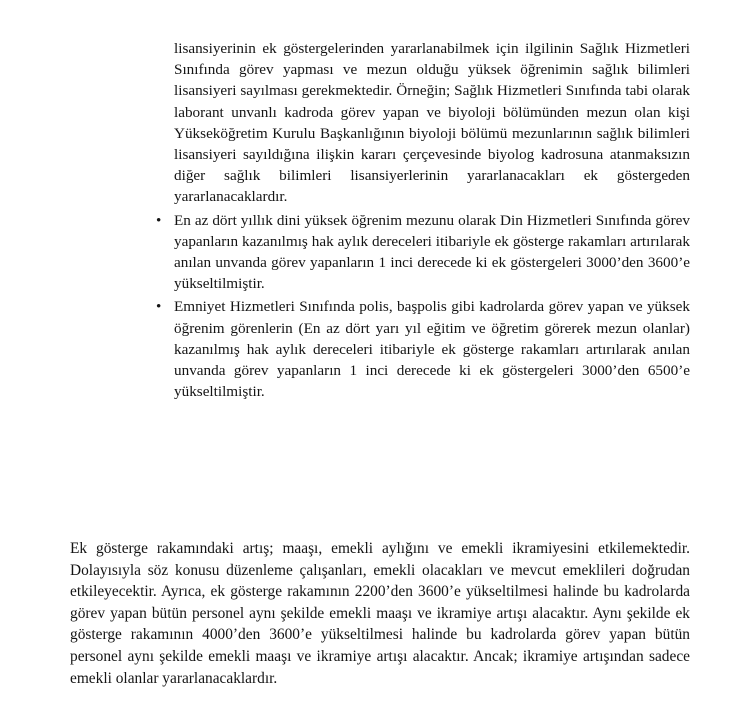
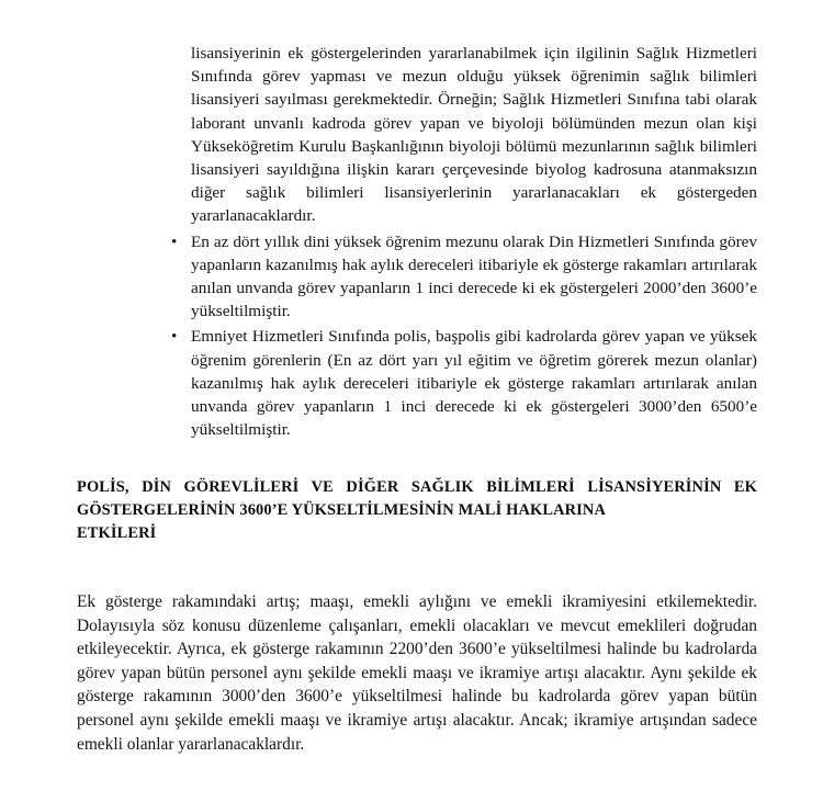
- lisansiyerinin ek göstergelerinden yararlanabilmek için ilgilinin Sağlık Hizmetleri Sınıfında görev yapması ve mezun olduğu yüksek öğrenimin sağlık bilimleri lisansiyeri sayılması gerekmektedir. Örneğin; Sağlık Hizmetleri Sınıfında tabi olarak laborant unvanlı kadroda görev yapan ve biyoloji bölümünden mezun olan kişi Yükseköğretim Kurulu Başkanlığının biyoloji bölümü mezunlarının sağlık bilimleri lisansiyeri sayıldığına ilişkin kararı çerçevesinde biyolog kadrosuna atanmaksızın diğer sağlık bilimleri lisansiyerlerinin yararlanacakları ek göstergeden yararlanacaklardır.
+ lisansiyerinin ek göstergelerinden yararlanabilmek için ilgilinin Sağlık Hizmetleri Sınıfında görev yapması ve mezun olduğu yüksek öğrenimin sağlık bilimleri lisansiyeri sayılması gerekmektedir. Örneğin; Sağlık Hizmetleri Sınıfına tabi olarak laborant unvanlı kadroda görev yapan ve biyoloji bölümünden mezun olan kişi Yükseköğretim Kurulu Başkanlığının biyoloji bölümü mezunlarının sağlık bilimleri lisansiyeri sayıldığına ilişkin kararı çerçevesinde biyolog kadrosuna atanmaksızın diğer sağlık bilimleri lisansiyerlerinin yararlanacakları ek göstergeden yararlanacaklardır.
  •
- En az dört yıllık dini yüksek öğrenim mezunu olarak Din Hizmetleri Sınıfında görev yapanların kazanılmış hak aylık dereceleri itibariyle ek gösterge rakamları artırılarak anılan unvanda görev yapanların 1 inci derecede ki ek göstergeleri 3000’den 3600’e yükseltilmiştir.
+ En az dört yıllık dini yüksek öğrenim mezunu olarak Din Hizmetleri Sınıfında görev yapanların kazanılmış hak aylık dereceleri itibariyle ek gösterge rakamları artırılarak anılan unvanda görev yapanların 1 inci derecede ki ek göstergeleri 2000’den 3600’e yükseltilmiştir.
  •
  Emniyet Hizmetleri Sınıfında polis, başpolis gibi kadrolarda görev yapan ve yüksek öğrenim görenlerin (En az dört yarı yıl eğitim ve öğretim görerek mezun olanlar) kazanılmış hak aylık dereceleri itibariyle ek gösterge rakamları artırılarak anılan unvanda görev yapanların 1 inci derecede ki ek göstergeleri 3000’den 6500’e yükseltilmiştir.
+ POLİS, DİN GÖREVLİLERİ VE DİĞER SAĞLIK BİLİMLERİ LİSANSİYERİNİN EK GÖSTERGELERİNİN 3600’E YÜKSELTİLMESİNİN MALİ HAKLARINA
+ ETKİLERİ
- Ek gösterge rakamındaki artış; maaşı, emekli aylığını ve emekli ikramiyesini etkilemektedir. Dolayısıyla söz konusu düzenleme çalışanları, emekli olacakları ve mevcut emeklileri doğrudan etkileyecektir. Ayrıca, ek gösterge rakamının 2200’den 3600’e yükseltilmesi halinde bu kadrolarda görev yapan bütün personel aynı şekilde emekli maaşı ve ikramiye artışı alacaktır. Aynı şekilde ek gösterge rakamının 4000’den 3600’e yükseltilmesi halinde bu kadrolarda görev yapan bütün personel aynı şekilde emekli maaşı ve ikramiye artışı alacaktır. Ancak; ikramiye artışından sadece emekli olanlar yararlanacaklardır.
+ Ek gösterge rakamındaki artış; maaşı, emekli aylığını ve emekli ikramiyesini etkilemektedir. Dolayısıyla söz konusu düzenleme çalışanları, emekli olacakları ve mevcut emeklileri doğrudan etkileyecektir. Ayrıca, ek gösterge rakamının 2200’den 3600’e yükseltilmesi halinde bu kadrolarda görev yapan bütün personel aynı şekilde emekli maaşı ve ikramiye artışı alacaktır. Aynı şekilde ek gösterge rakamının 3000’den 3600’e yükseltilmesi halinde bu kadrolarda görev yapan bütün personel aynı şekilde emekli maaşı ve ikramiye artışı alacaktır. Ancak; ikramiye artışından sadece emekli olanlar yararlanacaklardır.
